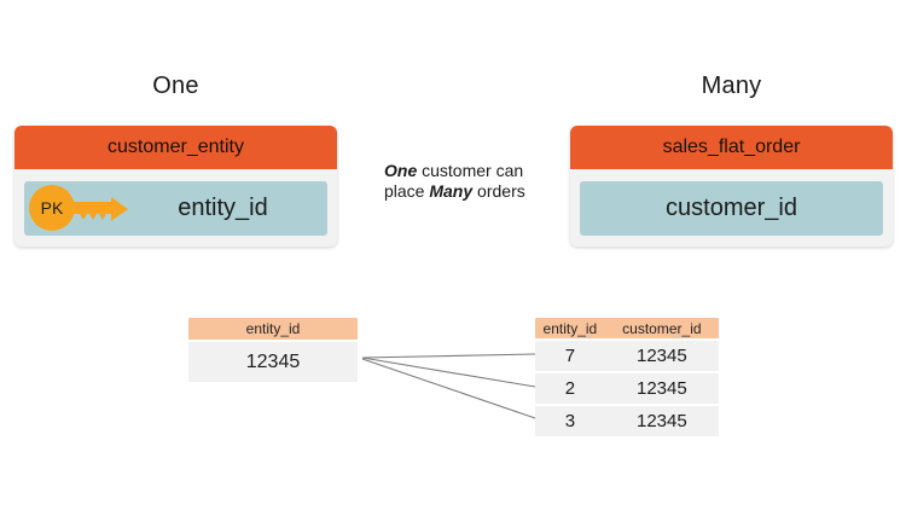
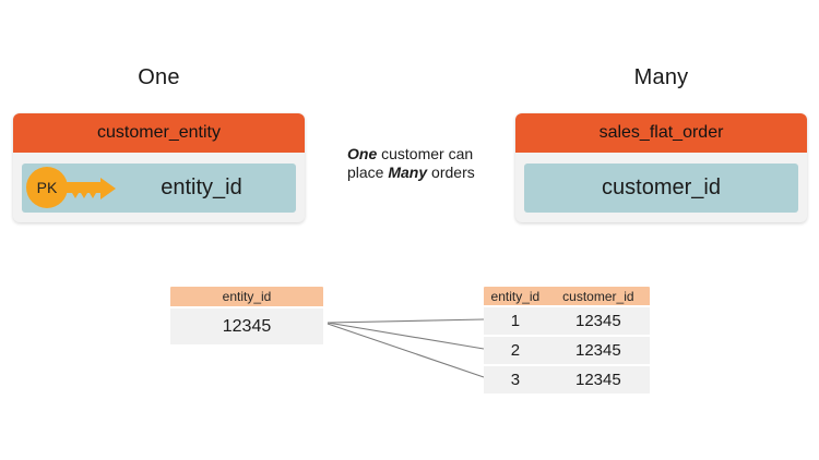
  One
  Many
  customer_entity
  PK
  entity_id
  One customer can
  place Many orders
  sales_flat_order
  customer_id
  entity_id
  12345
  entity_id
  customer_id
- 7
+ 1
  12345
  2
  12345
  3
  12345
